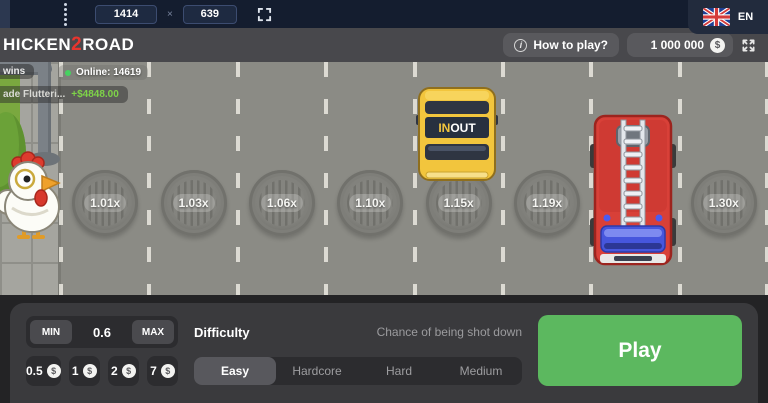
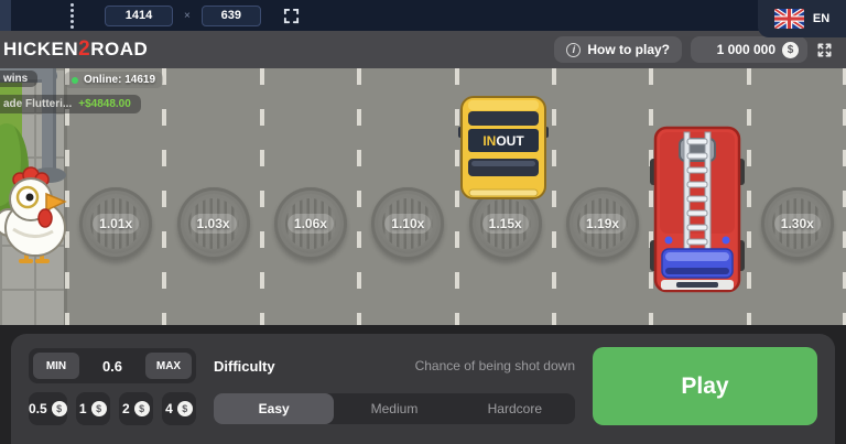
  1414
  ×
  639
  EN
  HICKEN2ROAD
  i
  How to play?
  1 000 000
  $
  1.01x
  1.03x
  1.06x
  1.10x
  1.15x
  1.19x
  1.30x
  INOUT
  wins
  Online: 14619
  ade Flutteri...
  +$4848.00
  MIN
  0.6
  MAX
  Difficulty
  Chance of being shot down
  Play
  0.5
  $
  1
  $
  2
  $
- 7
+ 4
  $
  Easy
- Hardcore
+ Medium
- Hard
- Medium
+ Hardcore
